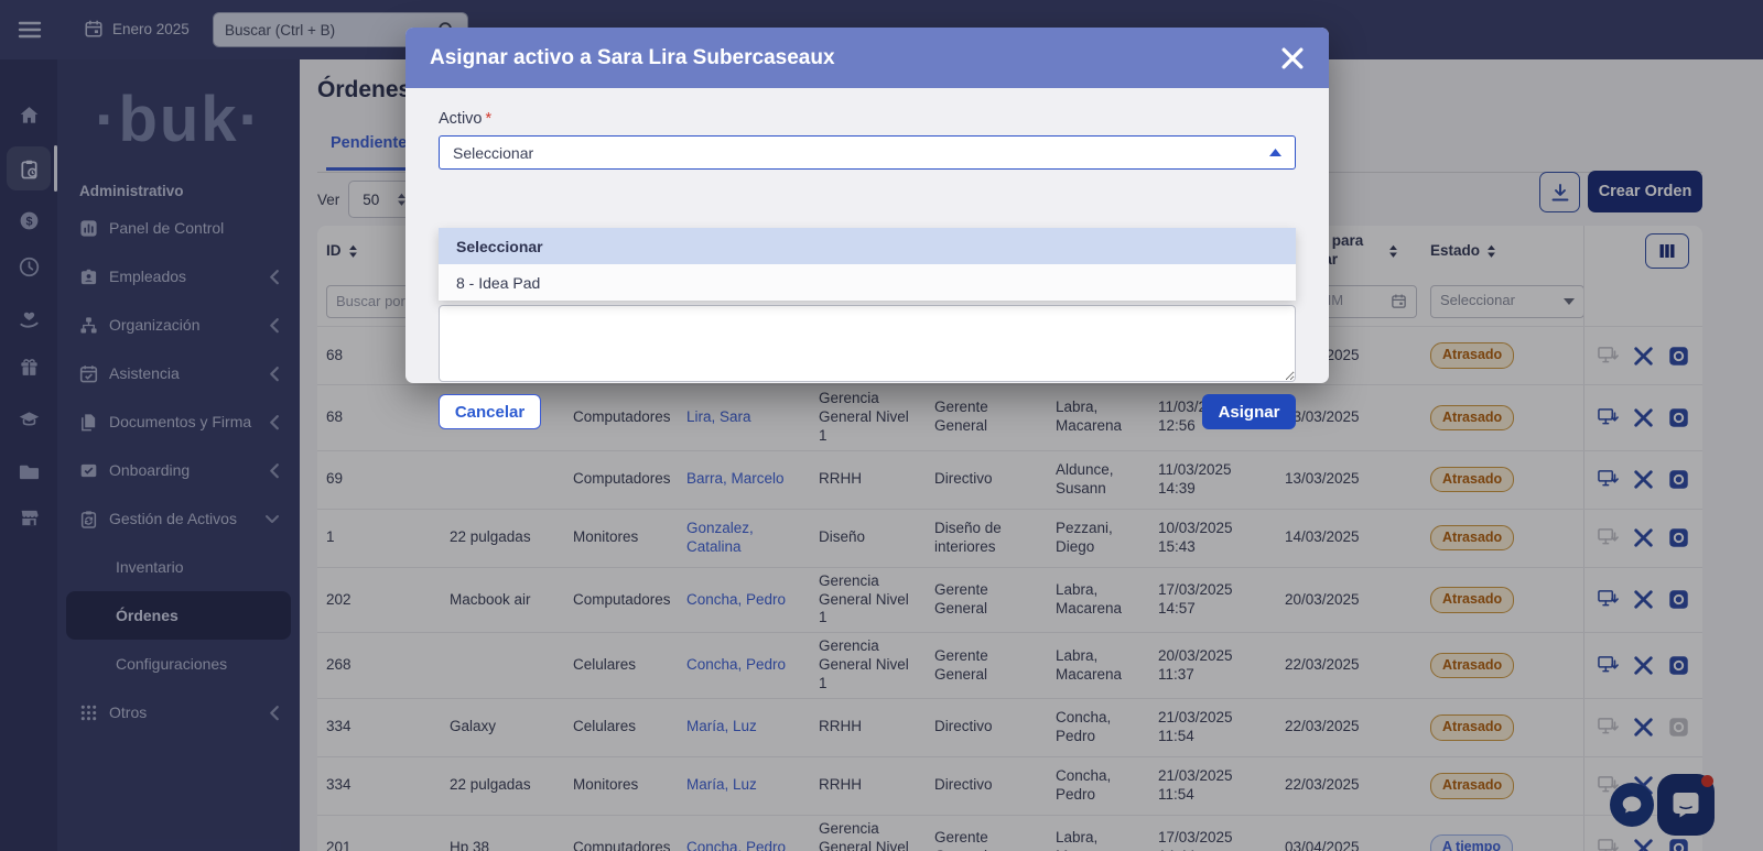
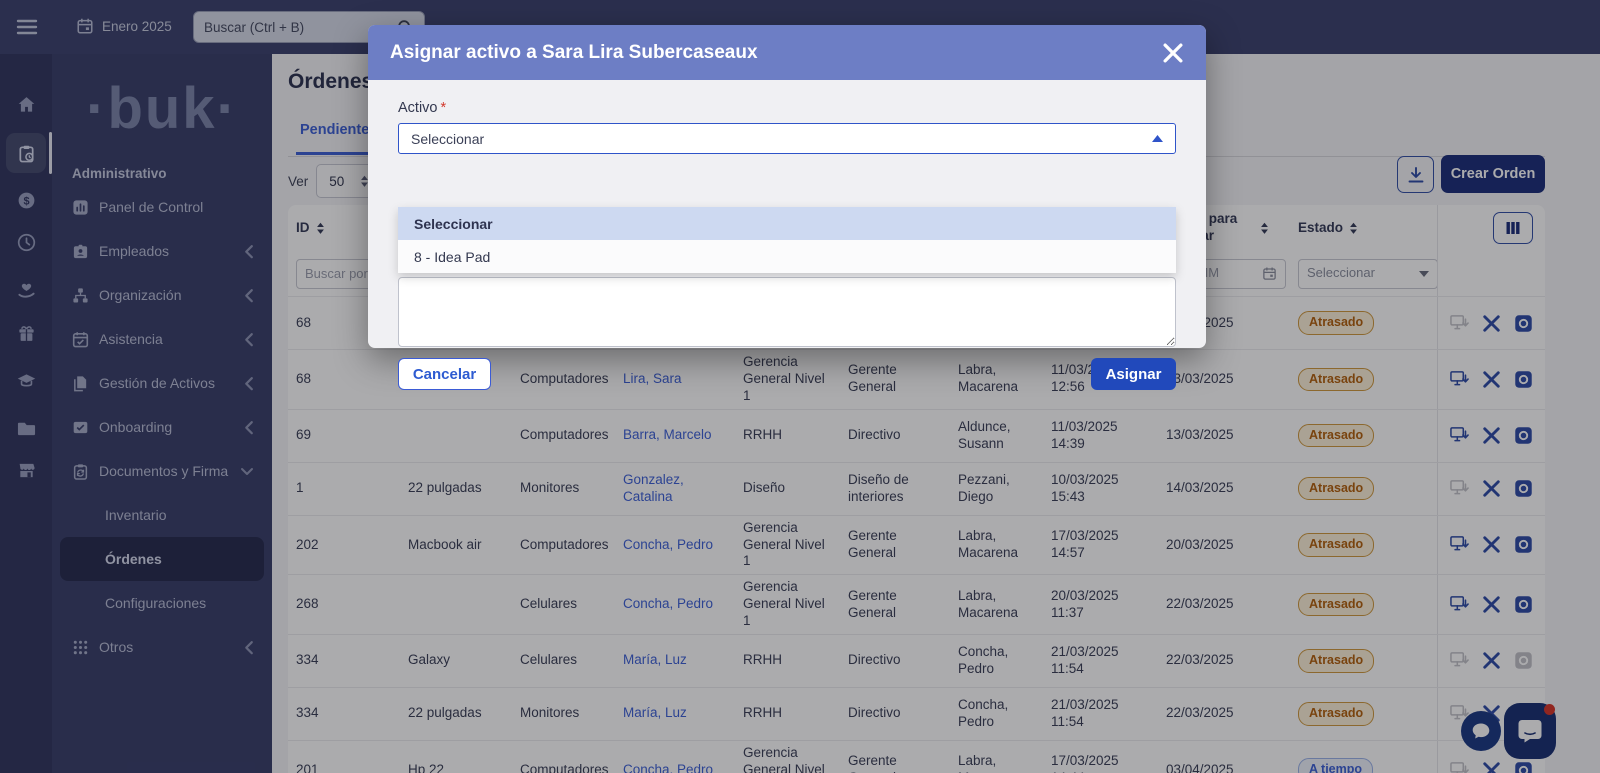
  Enero 2025
  Buscar (Ctrl + B)
  $
  ·buk·
  Administrativo
  Panel de Control
  Empleados
  Organización
  Asistencia
- Documentos y Firma
+ Gestión de Activos
  Onboarding
- Gestión de Activos
+ Documentos y Firma
  Inventario
  Órdenes
  Configuraciones
  Otros
  Órdene
  Pendiente
  Ver
  50
  Crear Orden
  ID
  Estado
  Buscar por
  Seleccionar
  68
  Atrasado
  68
  Computadores
  Lira, Sara
  Gerencia General Nivel 1
  Gerente General
  Labra, Macarena
  11/03/ 12:56
  3/03/2025
  Atrasado
  69
  Computadores
  Barra, Marcelo
  RRHH
  Directivo
  Aldunce, Susann
  11/03/2025 14:39
  13/03/2025
  Atrasado
  1
  22 pulgadas
  Monitores
  Gonzalez, Catalina
  Diseño
  Diseño de interiores
  Pezzani, Diego
  10/03/2025 15:43
  14/03/2025
  Atrasado
  202
  Macbook air
  Computadores
  Concha, Pedro
  Gerencia General Nivel 1
  Gerente General
  Labra, Macarena
  17/03/2025 14:57
  20/03/2025
  Atrasado
  268
  Celulares
  Concha, Pedro
  Gerencia General Nivel 1
  Gerente General
  Labra, Macarena
  20/03/2025 11:37
  22/03/2025
  Atrasado
  334
  Galaxy
  Celulares
  María, Luz
  RRHH
  Directivo
  Concha, Pedro
  21/03/2025 11:54
  22/03/2025
  Atrasado
  334
  22 pulgadas
  Monitores
  María, Luz
  RRHH
  Directivo
  Concha, Pedro
  21/03/2025 11:54
  22/03/2025
  Atrasado
  201
- Hp 38
+ Hp 22
  Computadores
  Concha, Pedro
  Gerencia General Nivel
  03/04/2025
  A tiempo
  Asignar activo a Sara Lira Subercaseaux
  Activo *
  Seleccionar
  Seleccionar
  8 - Idea Pad
  Cancelar
  Asignar
